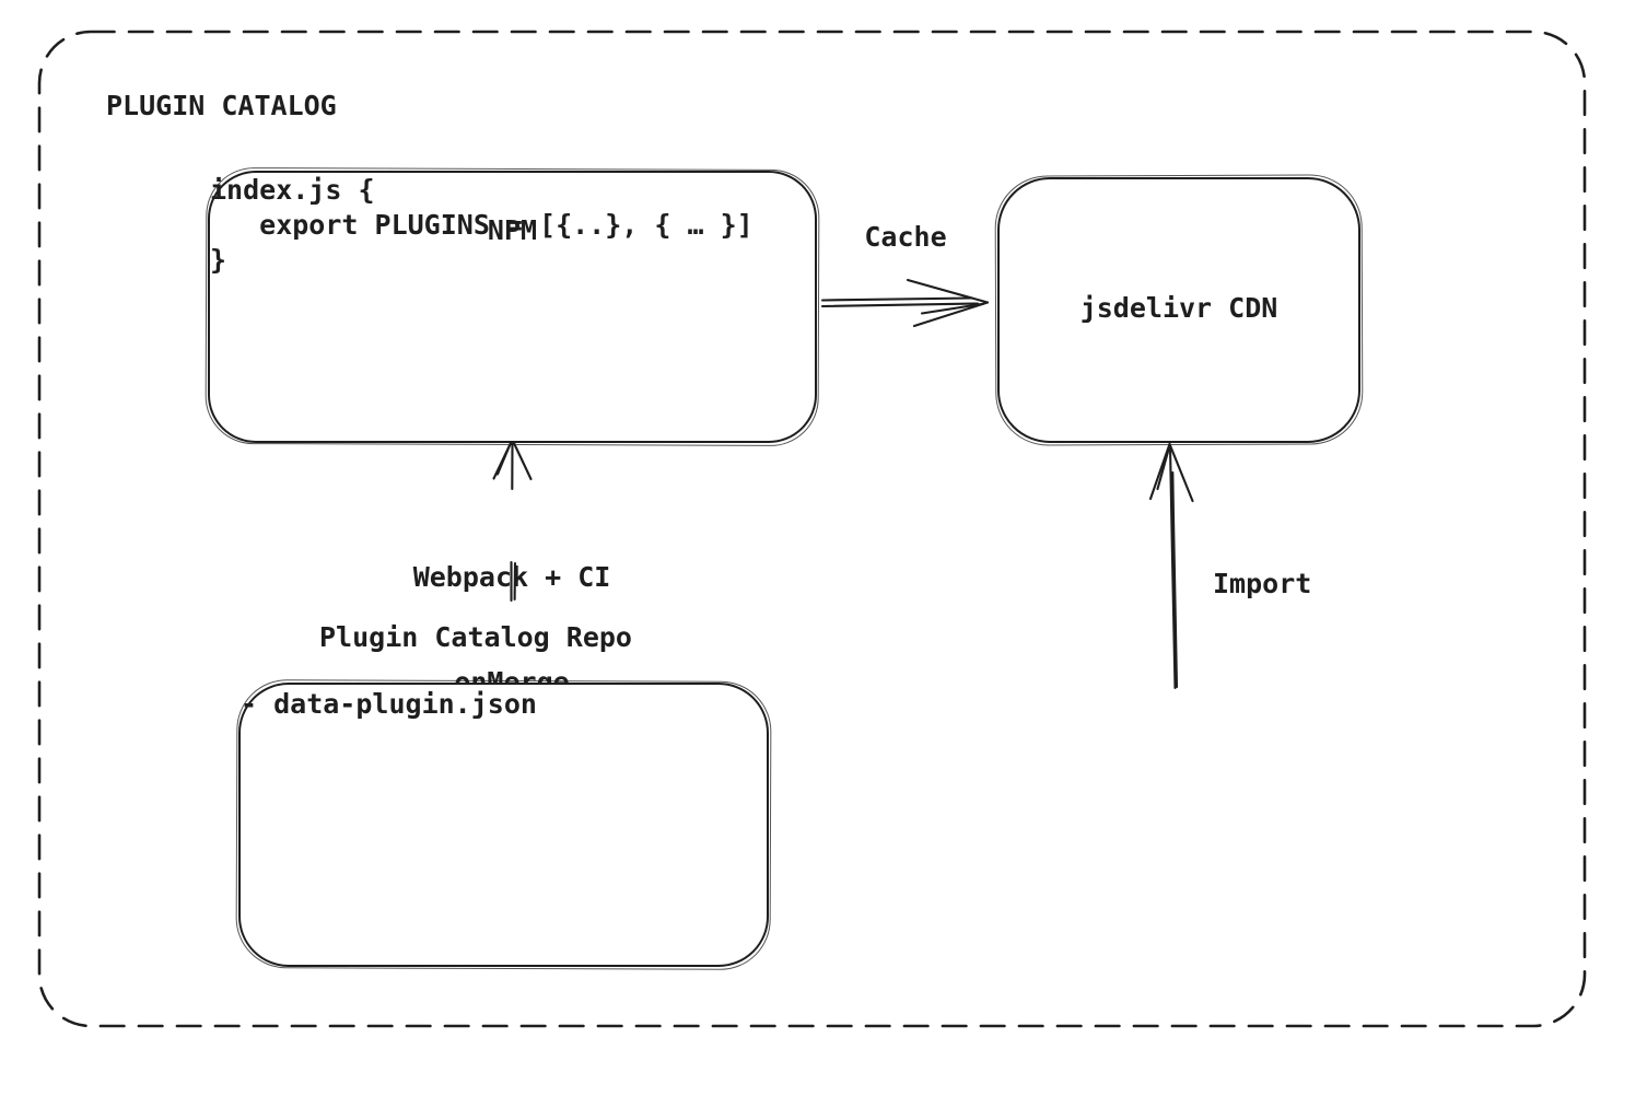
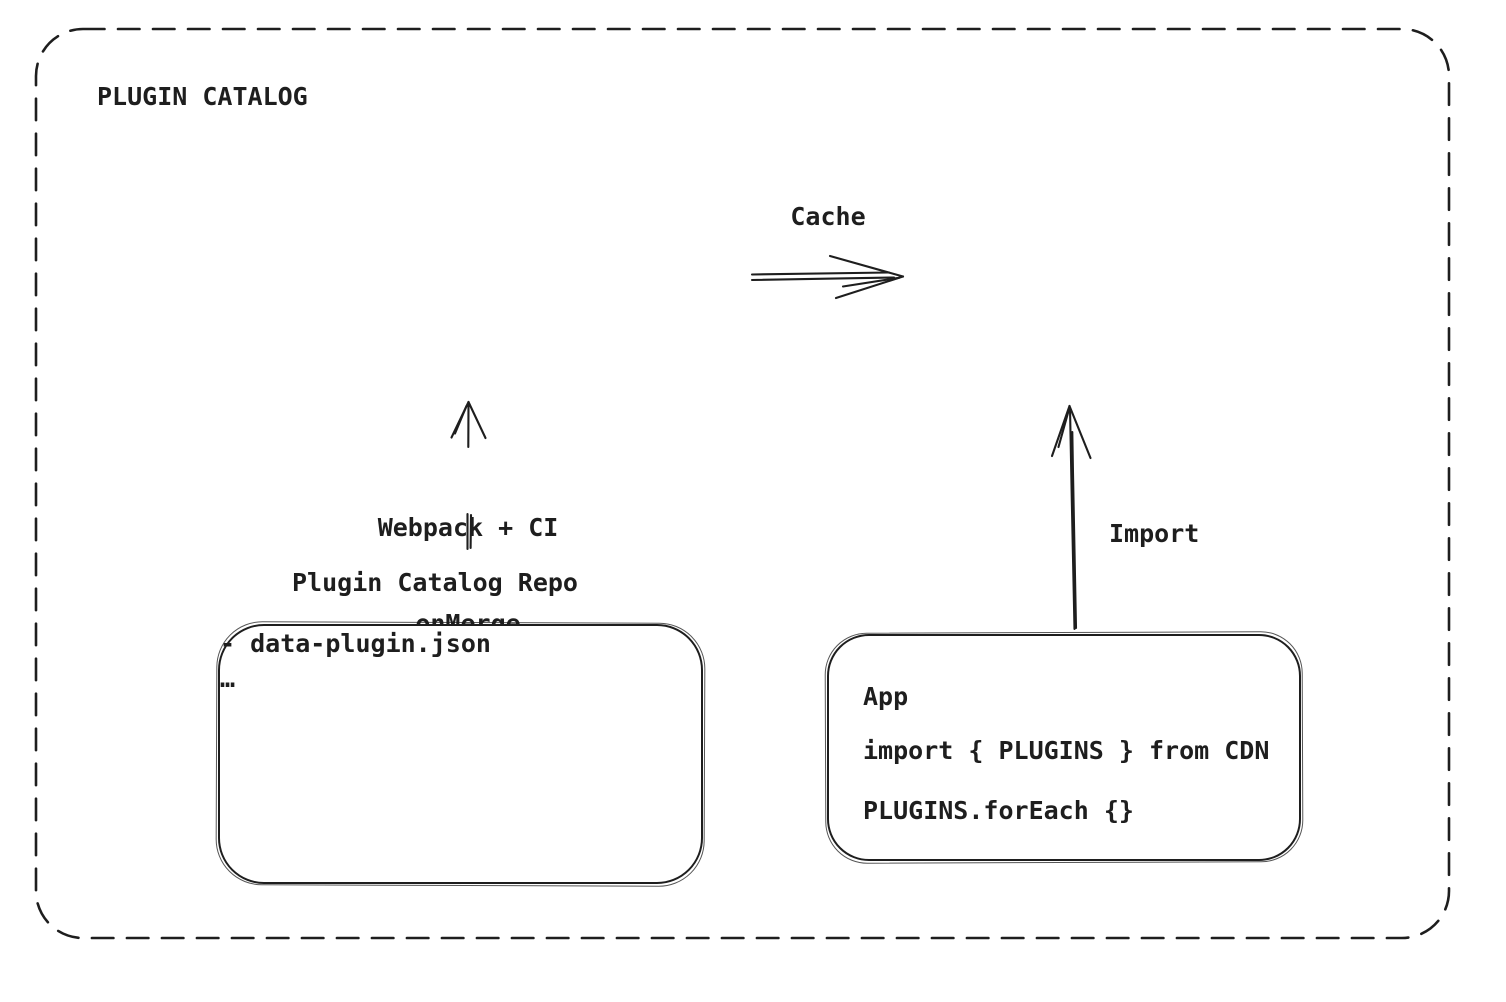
  PLUGIN CATALOG
- NPM
- index.js {
- export PLUGINS = [{..}, { … }]
- }
- jsdelivr CDN
  Cache
  Webpack + CI
  Plugin Catalog Repo
  - data-plugin.json
+ …
+ App
+ import { PLUGINS } from CDN
+ PLUGINS.forEach {}
  Import
